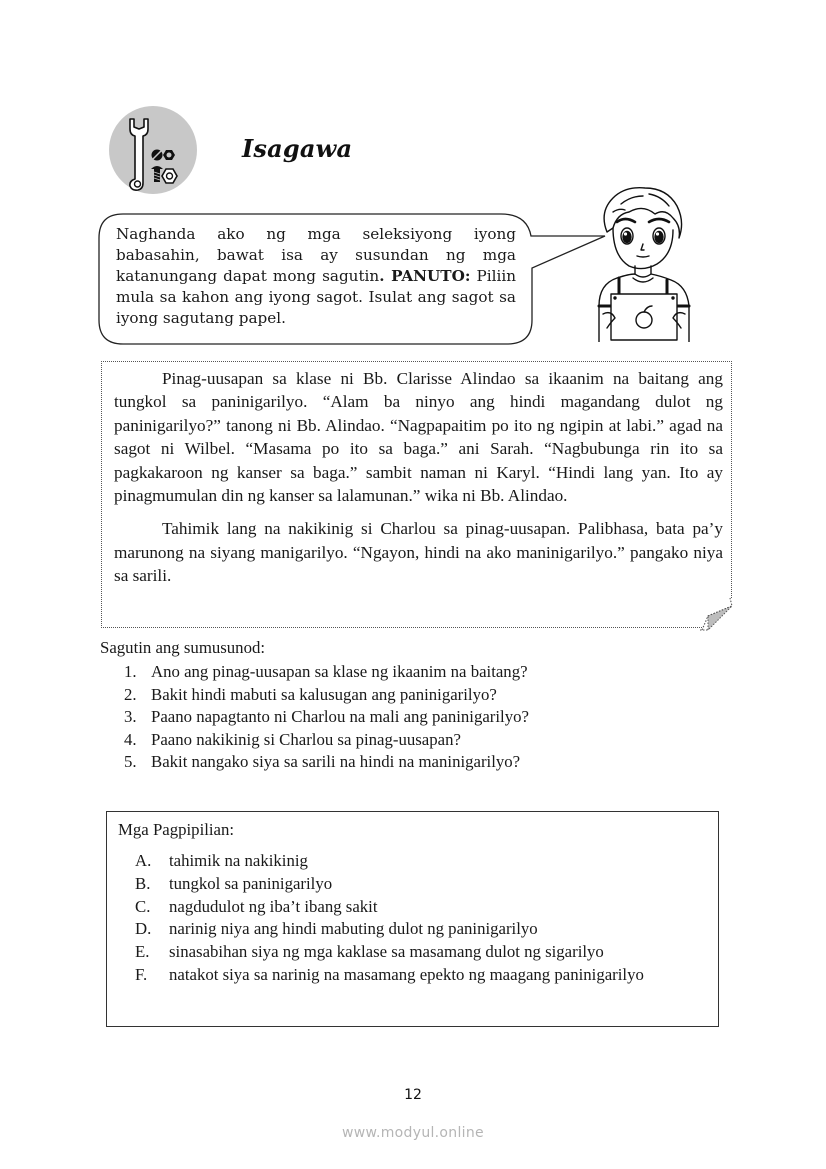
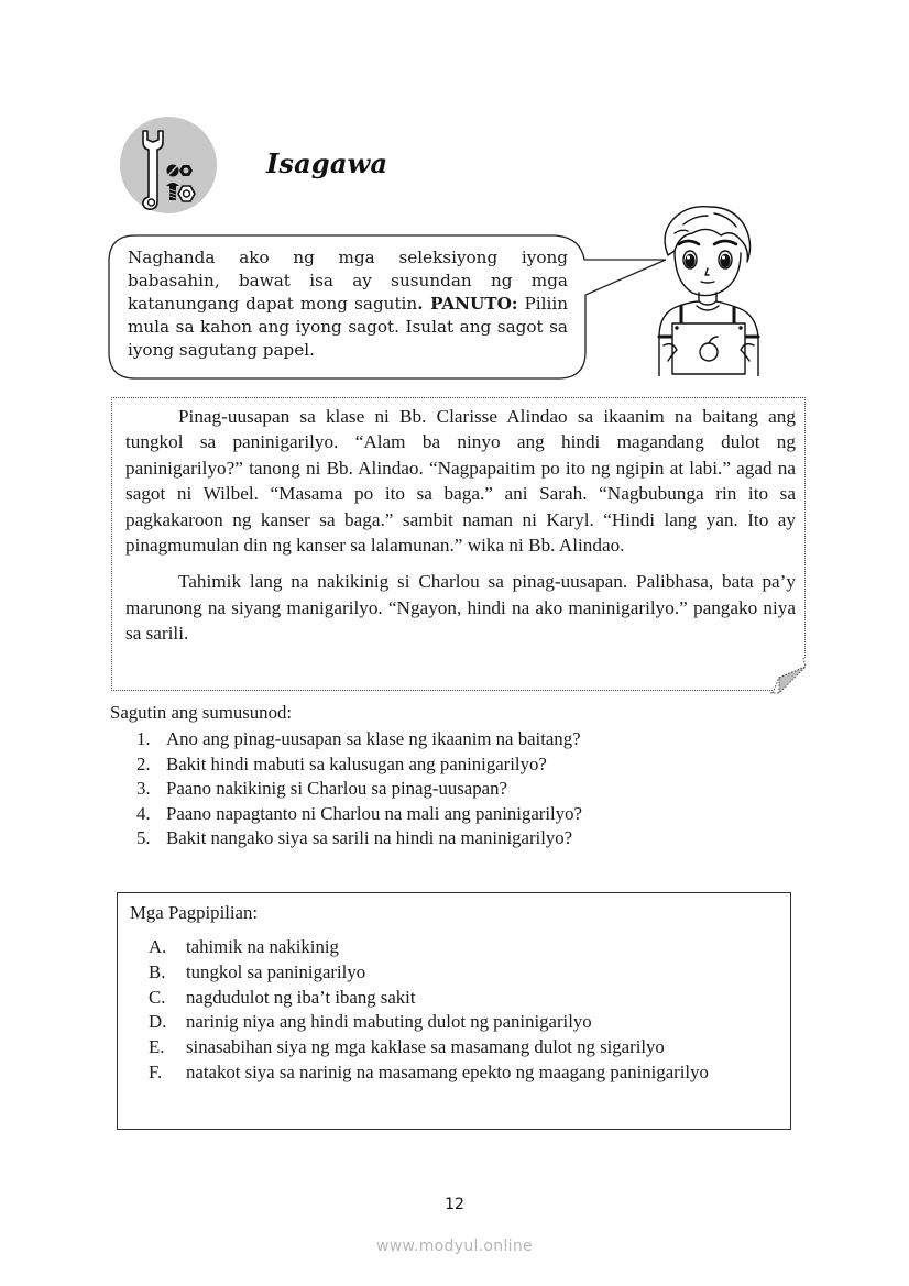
  Isagawa
  Naghanda ako ng mga seleksiyong iyong babasahin, bawat isa ay susundan ng mga katanungang dapat mong sagutin. PANUTO: Piliin mula sa kahon ang iyong sagot. Isulat ang sagot sa iyong sagutang papel.
  Pinag-uusapan sa klase ni Bb. Clarisse Alindao sa ikaanim na baitang ang tungkol sa paninigarilyo. “Alam ba ninyo ang hindi magandang dulot ng paninigarilyo?” tanong ni Bb. Alindao. “Nagpapaitim po ito ng ngipin at labi.” agad na sagot ni Wilbel. “Masama po ito sa baga.” ani Sarah. “Nagbubunga rin ito sa pagkakaroon ng kanser sa baga.” sambit naman ni Karyl. “Hindi lang yan. Ito ay pinagmumulan din ng kanser sa lalamunan.” wika ni Bb. Alindao.
  Tahimik lang na nakikinig si Charlou sa pinag-uusapan. Palibhasa, bata pa’y marunong na siyang manigarilyo. “Ngayon, hindi na ako maninigarilyo.” pangako niya sa sarili.
  Sagutin ang sumusunod:
  1.
  Ano ang pinag-uusapan sa klase ng ikaanim na baitang?
  2.
  Bakit hindi mabuti sa kalusugan ang paninigarilyo?
  3.
- Paano napagtanto ni Charlou na mali ang paninigarilyo?
+ Paano nakikinig si Charlou sa pinag-uusapan?
  4.
- Paano nakikinig si Charlou sa pinag-uusapan?
+ Paano napagtanto ni Charlou na mali ang paninigarilyo?
  5.
  Bakit nangako siya sa sarili na hindi na maninigarilyo?
  Mga Pagpipilian:
  A.
  tahimik na nakikinig
  B.
  tungkol sa paninigarilyo
  C.
  nagdudulot ng iba’t ibang sakit
  D.
  narinig niya ang hindi mabuting dulot ng paninigarilyo
  E.
  sinasabihan siya ng mga kaklase sa masamang dulot ng sigarilyo
  F.
  natakot siya sa narinig na masamang epekto ng maagang paninigarilyo
  12
  www.modyul.online
